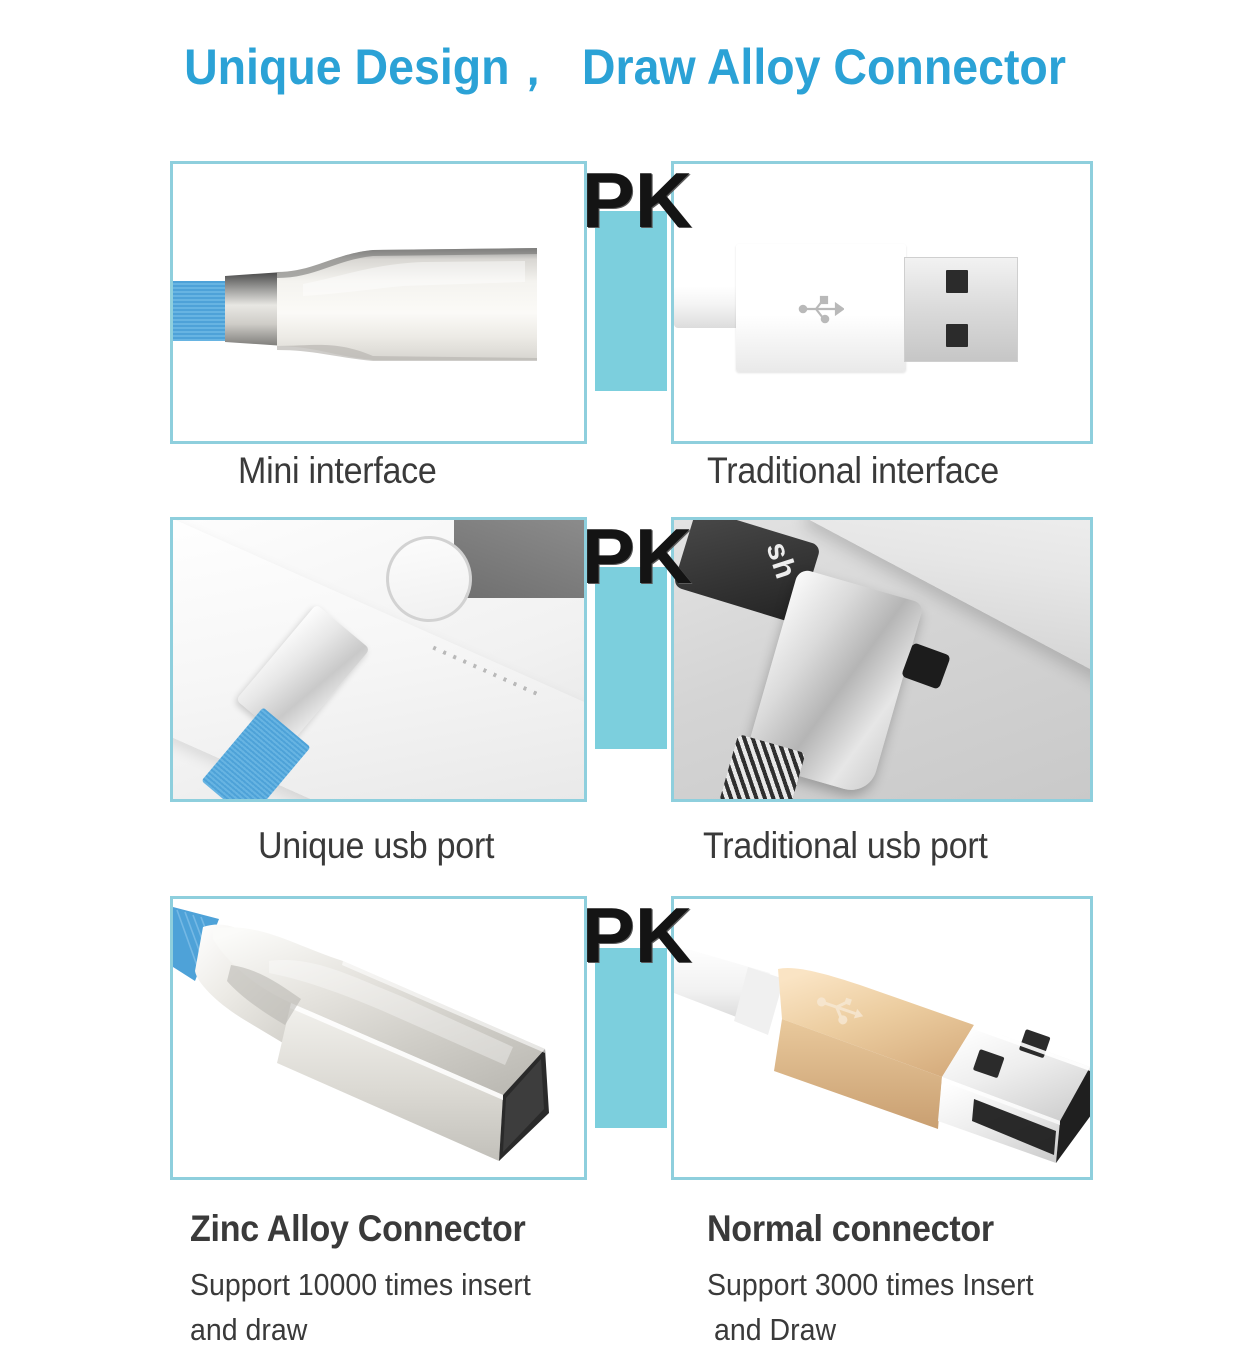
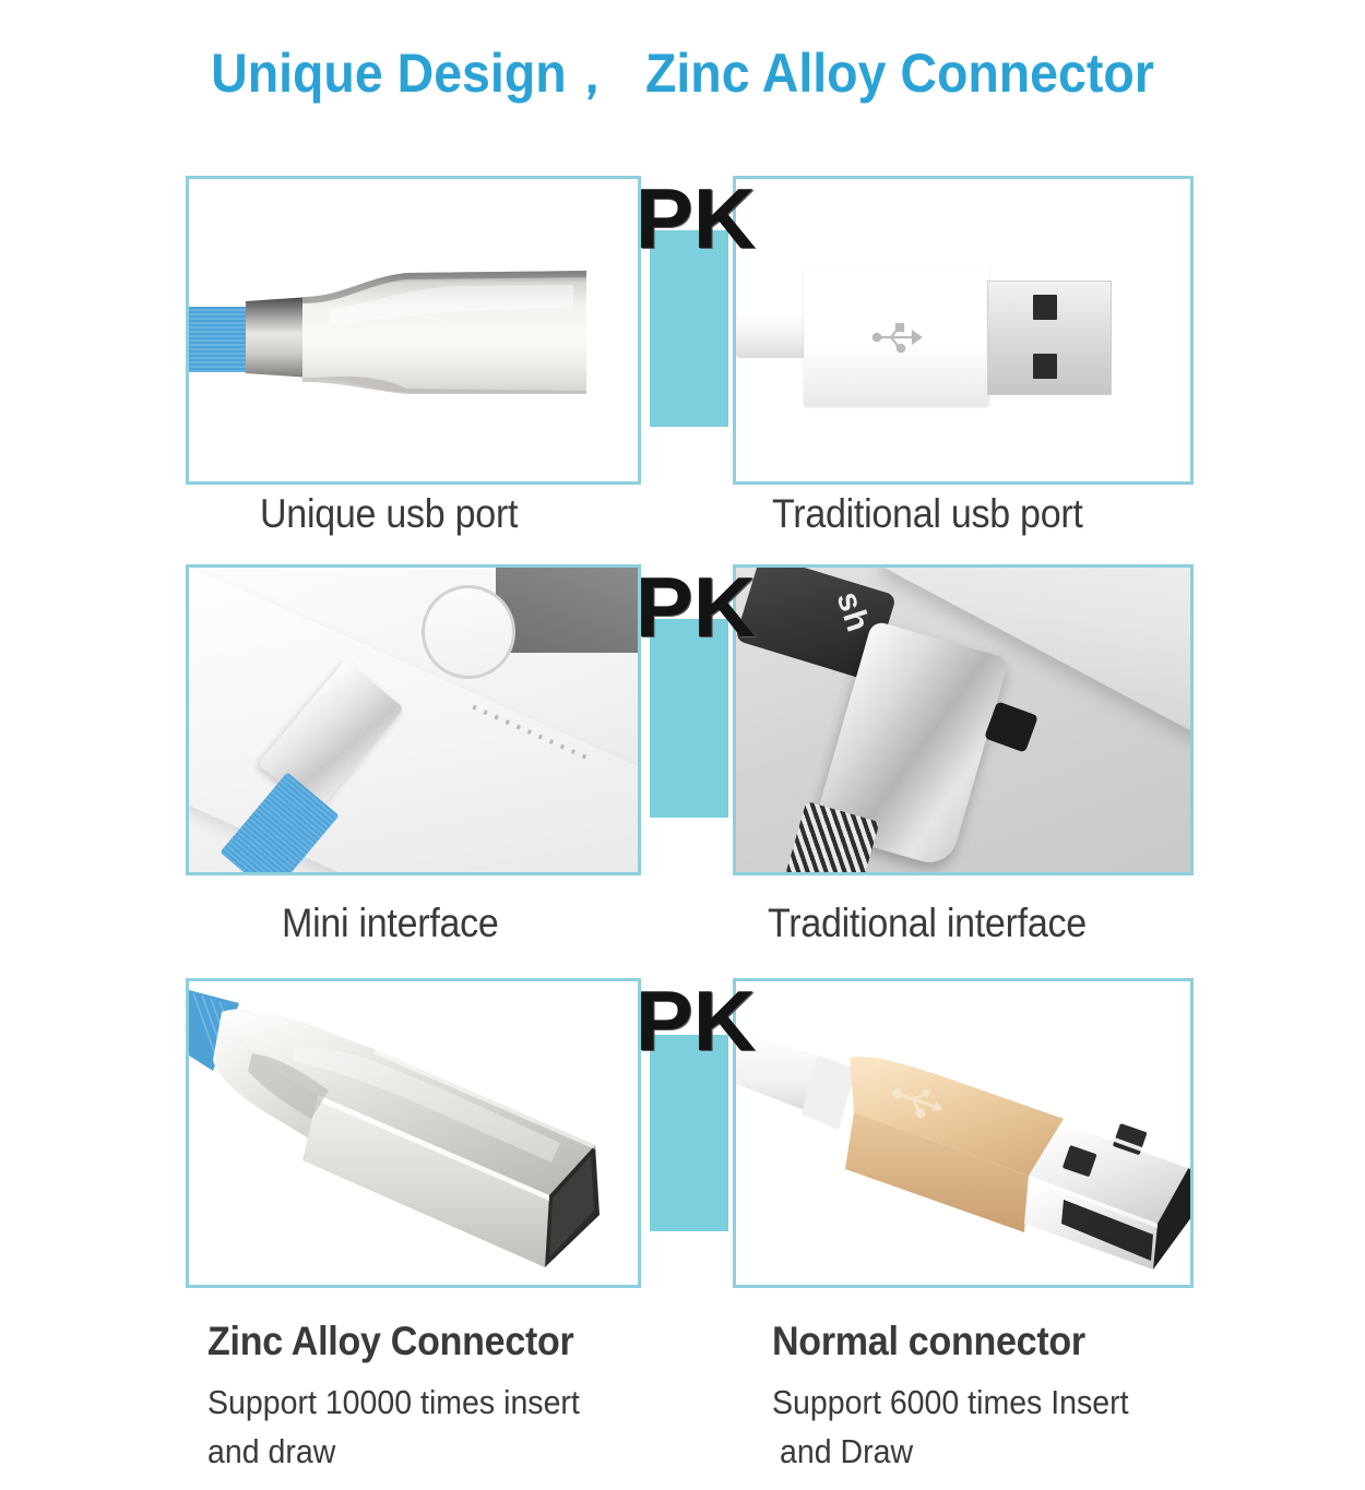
- Unique Design， Draw Alloy Connector
+ Unique Design， Zinc Alloy Connector
  PK
- Mini interface
+ Unique usb port
- Traditional interface
+ Traditional usb port
  PK
- Unique usb port
+ Mini interface
- Traditional usb port
+ Traditional interface
  PK
  Zinc Alloy Connector
  Support 10000 times insert
  and draw
  Normal connector
- Support 3000 times Insert
+ Support 6000 times Insert
  and Draw
